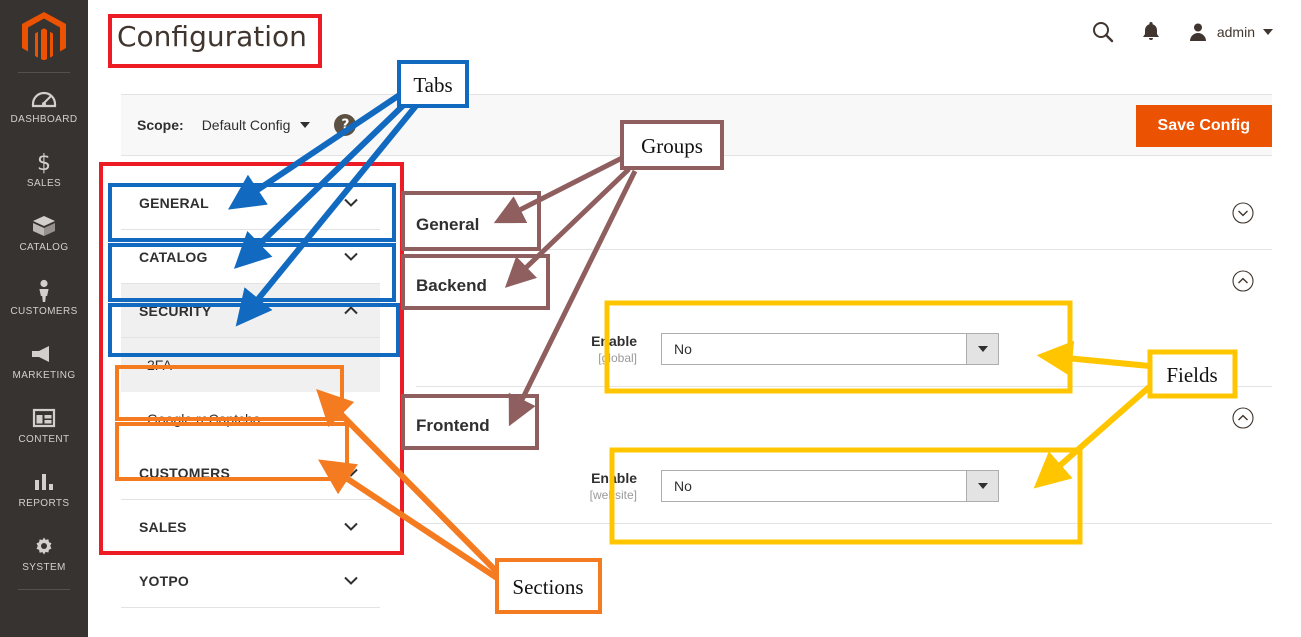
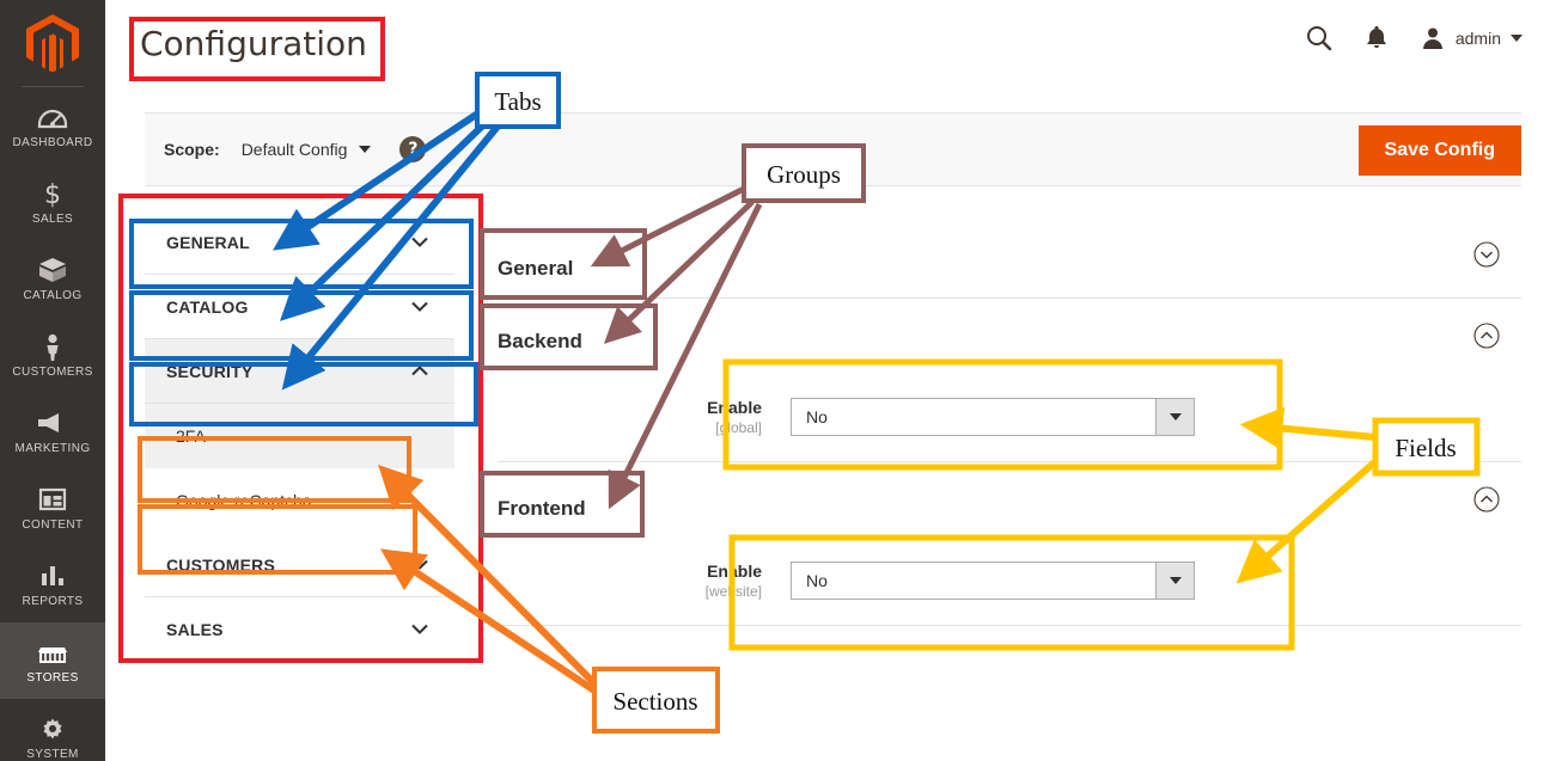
  DASHBOARD
  $
  SALES
  CATALOG
  CUSTOMERS
  MARKETING
  CONTENT
  REPORTS
+ STORES
  SYSTEM
  admin
  Configuration
  Scope:
  Default Config
  ?
  Save Config
  GENERAL
  CATALOG
  SECURITY
  CUSTOMERS
  SALES
- YOTPO
  Eable
  [lobal]
  No
  Enble
  [wesite]
  No
  Tabs
  Sections
  General
  Backend
  Frontend
  Groups
  Fields
